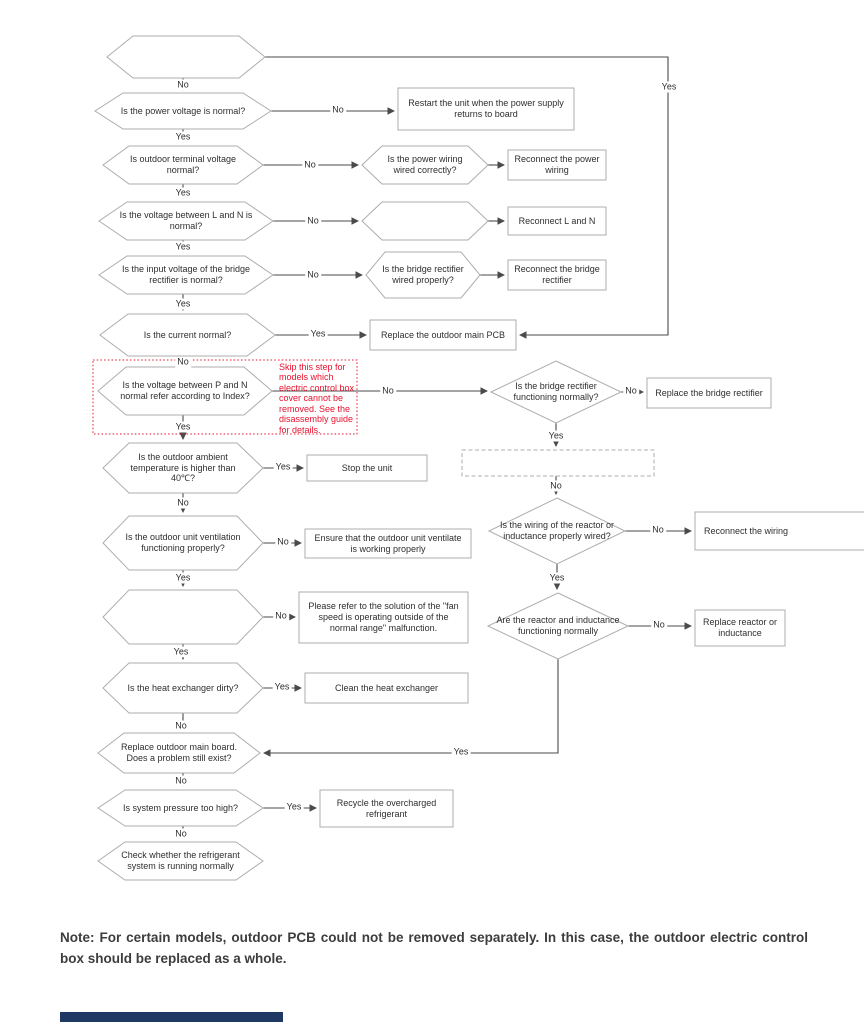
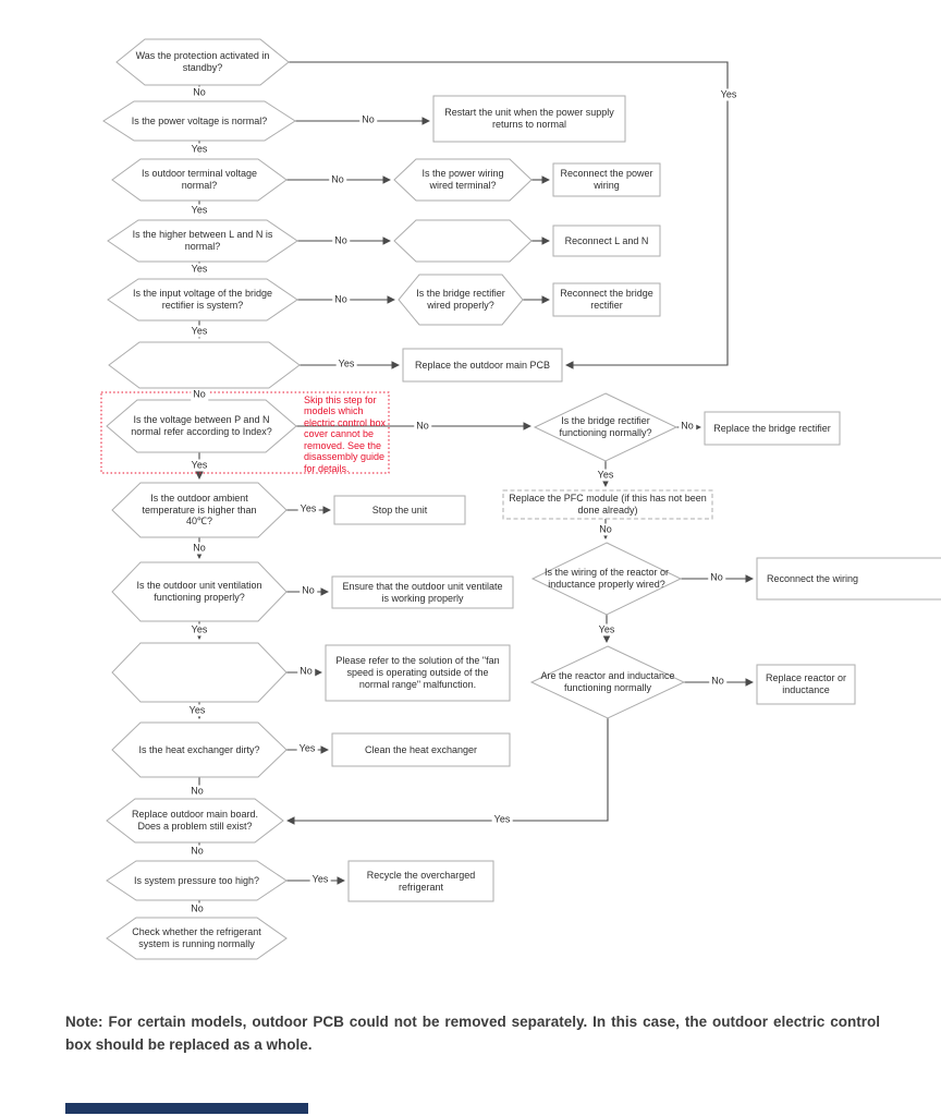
+ Was the protection activated in standby?
  Is the power voltage is normal?
  Is outdoor terminal voltage normal?
- Is the voltage between L and N is normal?
+ Is the higher between L and N is normal?
- Is the input voltage of the bridge rectifier is normal?
+ Is the input voltage of the bridge rectifier is system?
- Is the current normal?
  Is the voltage between P and N normal refer according to Index?
  Is the outdoor ambient temperature is higher than 40℃?
  Is the outdoor unit ventilation functioning properly?
  Is the heat exchanger dirty?
  Replace outdoor main board. Does a problem still exist?
  Is system pressure too high?
  Check whether the refrigerant system is running normally
- Is the power wiring wired correctly?
+ Is the power wiring wired terminal?
  Is the bridge rectifier wired properly?
  Is the bridge rectifier functioning normally?
  Is the wiring of the reactor or inductance properly wired?
  Are the reactor and inductance functioning normally
- Restart the unit when the power supply returns to board
+ Restart the unit when the power supply returns to normal
  Reconnect the power wiring
  Reconnect L and N
  Reconnect the bridge rectifier
  Replace the outdoor main PCB
  Replace the bridge rectifier
+ Replace the PFC module (if this has not been done already)
  Reconnect the wiring
  Replace reactor or inductance
  Stop the unit
  Ensure that the outdoor unit ventilate is working properly
  Please refer to the solution of the "fan speed is operating outside of the normal range" malfunction.
  Clean the heat exchanger
  Recycle the overcharged refrigerant
  No
  Yes
  No
  Yes
  No
  Yes
  No
  Yes
  No
  Yes
  Yes
  No
  No
  Yes
  No
  Yes
  No
  No
  Yes
  No
  Yes
  Yes
  No
  No
  Yes
  No
  Yes
  Yes
  No
  No
  Yes
  No
  Skip this step for models which electric control box cover cannot be removed. See the disassembly guide for details.
  Note: For certain models, outdoor PCB could not be removed separately. In this case, the outdoor electric control box should be replaced as a whole.
